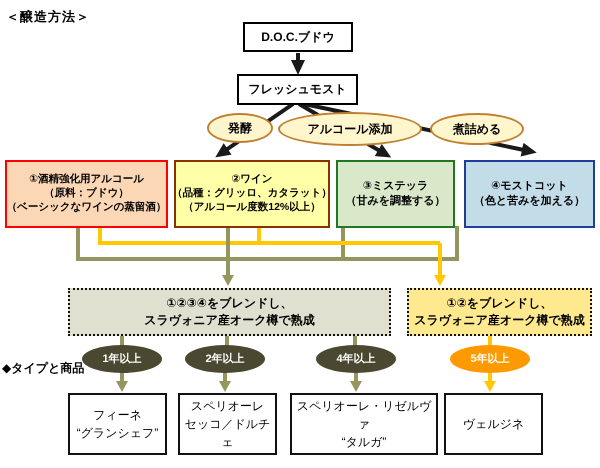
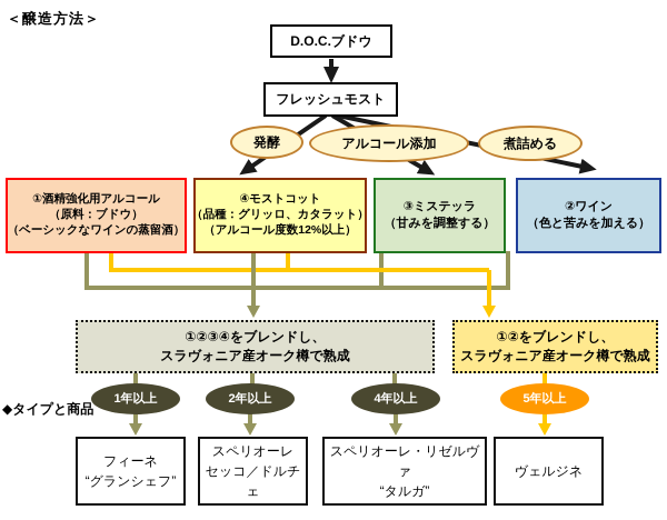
  ＜醸造方法＞
  ◆タイプと商品
  D.O.C.ブドウ
  フレッシュモスト
  発酵
  アルコール添加
  煮詰める
  ①酒精強化用アルコール
  （原料：ブドウ）
  （ベーシックなワインの蒸留酒）
- ②ワイン
+ ④モストコット
  （品種：グリッロ、カタラット）
  （アルコール度数12%以上）
  ③ミステッラ
  （甘みを調整する）
- ④モストコット
+ ②ワイン
  （色と苦みを加える）
  ①②③④をブレンドし、
  スラヴォニア産オーク樽で熟成
  ①②をブレンドし、
  スラヴォニア産オーク樽で熟成
  1年以上
  2年以上
  4年以上
  5年以上
  フィーネ
  “グランシェフ”
  スペリオーレ
  セッコ／ドルチェ
  スペリオーレ・リゼルヴァ
  “タルガ”
  ヴェルジネ
